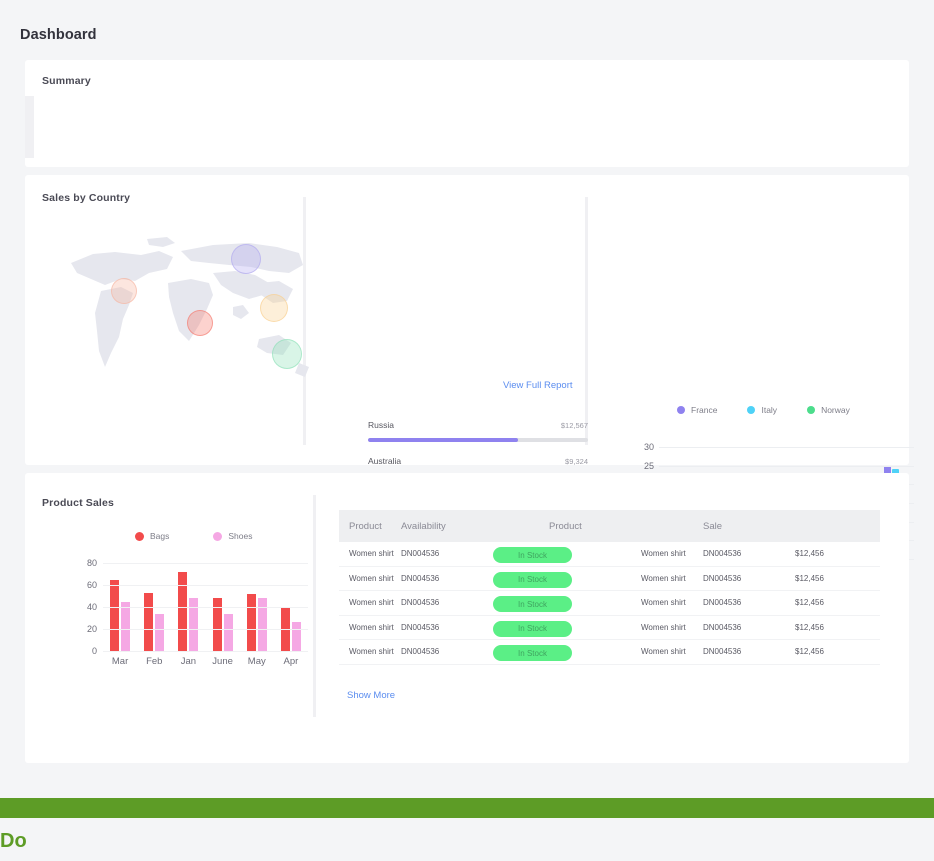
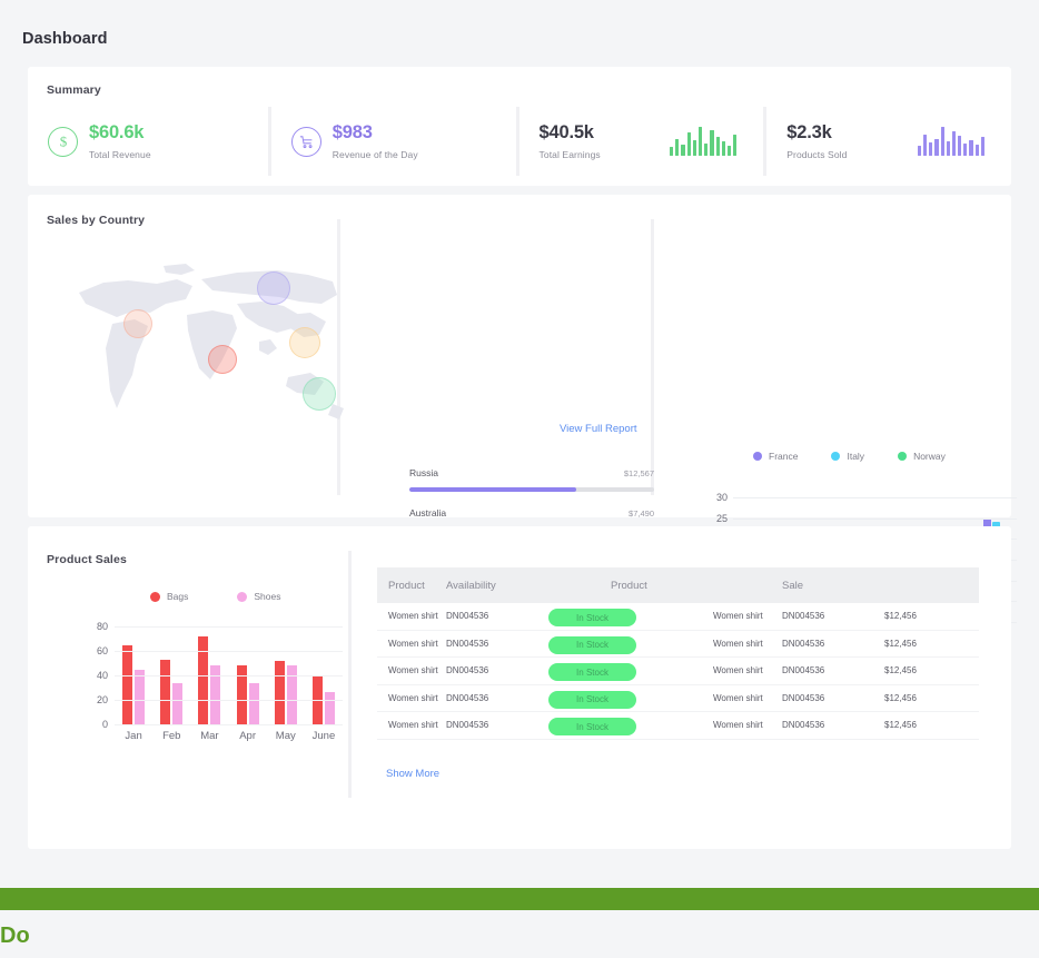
  Dashboard
  Summary
+ $
+ $60.6k
+ Total Revenue
+ $983
+ Revenue of the Day
+ $40.5k
+ Total Earnings
+ $2.3k
+ Products Sold
  Sales by Country
  View Full Report
  Russia
  $12,567
  Australia
- $9,324
+ $7,490
  France
  Italy
  Norway
  25
  30
  Product Sales
  Bags
  Shoes
  0
  20
  40
  60
  80
- Mar
+ Jan
  Feb
- Jan
+ Mar
- June
+ Apr
  May
- Apr
+ June
  Product
  Availability
  Product
  Sale
  Women shirt
  DN004536
  In Stock
  Women shirt
  DN004536
  $12,456
  Women shirt
  DN004536
  In Stock
  Women shirt
  DN004536
  $12,456
  Women shirt
  DN004536
  In Stock
  Women shirt
  DN004536
  $12,456
  Women shirt
  DN004536
  In Stock
  Women shirt
  DN004536
  $12,456
  Women shirt
  DN004536
  In Stock
  Women shirt
  DN004536
  $12,456
  Show More
  Do
